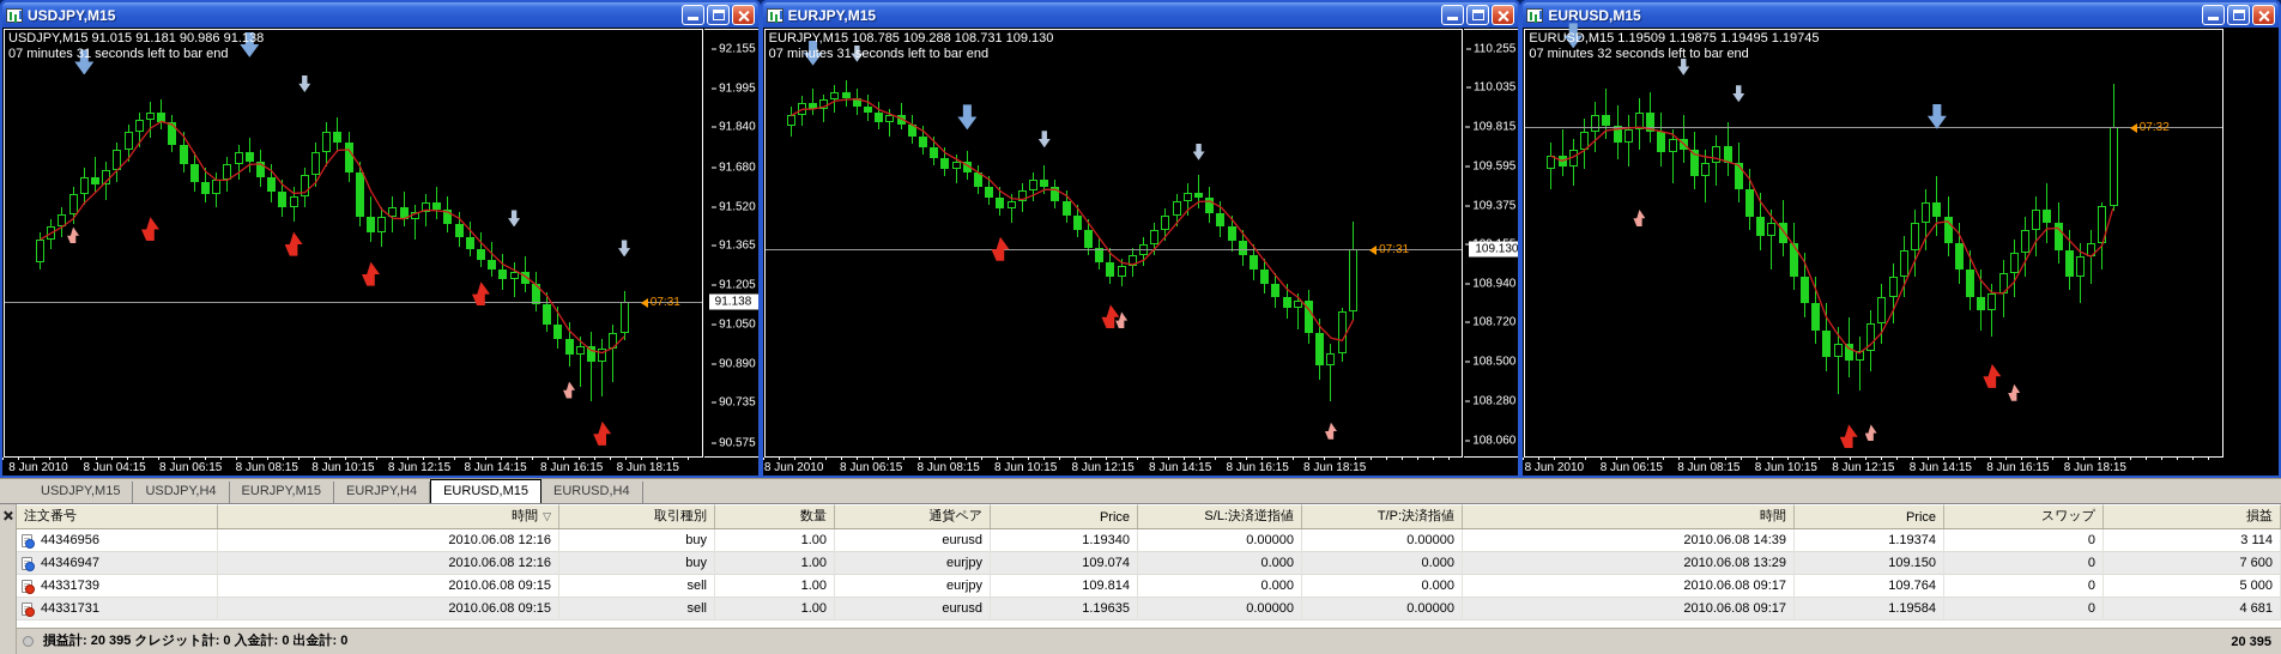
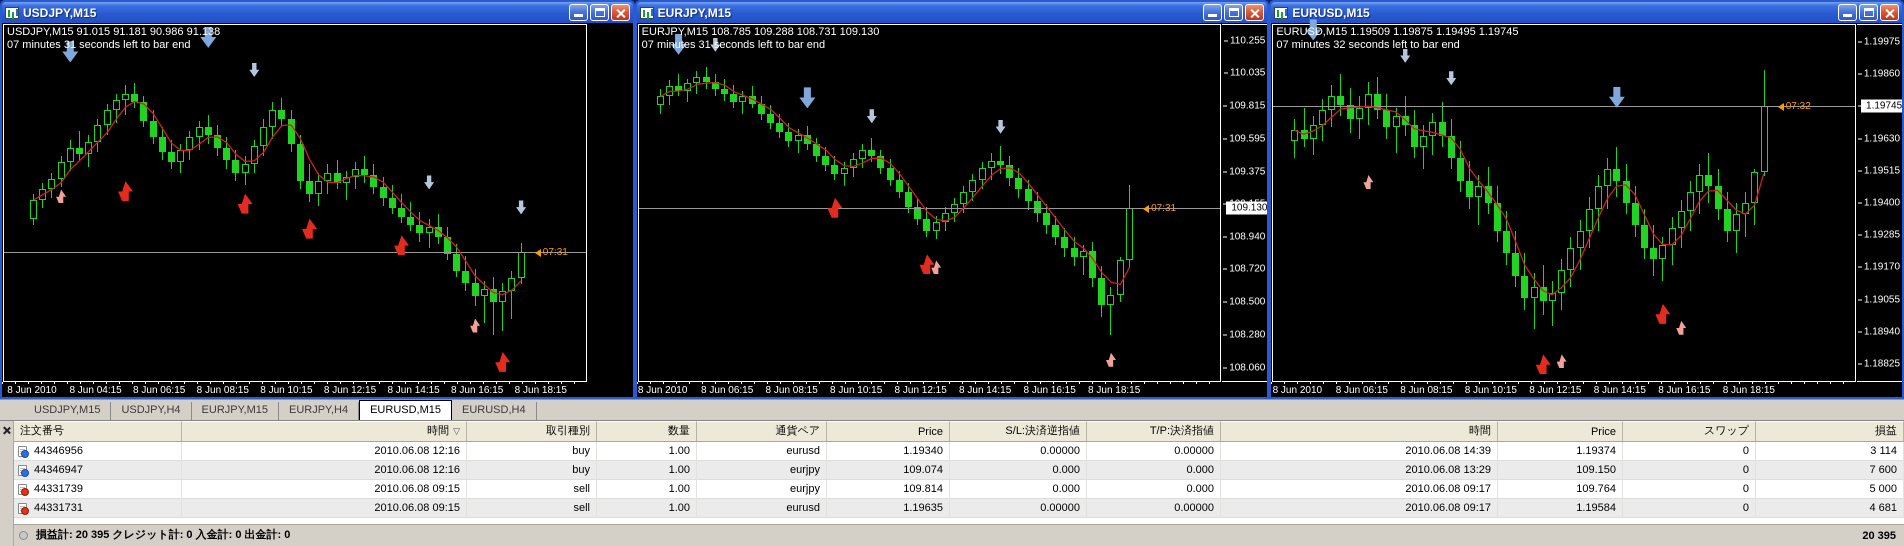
  USDJPY,M15
  07:31
- 92.155
- 91.995
- 91.840
- 91.680
- 91.520
- 91.365
- 91.205
- 91.050
- 90.890
- 90.735
- 90.575
- 91.138
  8 Jun 2010
  8 Jun 04:15
  8 Jun 06:15
  8 Jun 08:15
  8 Jun 10:15
  8 Jun 12:15
  8 Jun 14:15
  8 Jun 16:15
  8 Jun 18:15
  USDJPY,M15 91.015 91.181 90.986 91.138
  07 minutes 31 seconds left to bar end
  EURJPY,M15
  07:31
  110.255
  110.035
  109.815
  109.595
  109.375
  108.940
  108.720
  108.500
  108.280
  108.060
  109.130
  8 Jun 2010
  8 Jun 06:15
  8 Jun 08:15
  8 Jun 10:15
  8 Jun 12:15
  8 Jun 14:15
  8 Jun 16:15
  8 Jun 18:15
  EURJPY,M15 108.785 109.288 108.731 109.130
  07 minutes 31 seconds left to bar end
  EURUSD,M15
  07:32
+ 1.19975
+ 1.19860
+ 1.19630
+ 1.19515
+ 1.19400
+ 1.19285
+ 1.19170
+ 1.19055
+ 1.18940
+ 1.18825
+ 1.19745
  8 Jun 2010
  8 Jun 06:15
  8 Jun 08:15
  8 Jun 10:15
  8 Jun 12:15
  8 Jun 14:15
  8 Jun 16:15
  8 Jun 18:15
  EURUSD,M15 1.19509 1.19875 1.19495 1.19745
  07 minutes 32 seconds left to bar end
  USDJPY,M15
  USDJPY,H4
  EURJPY,M15
  EURJPY,H4
  EURUSD,M15
  EURUSD,H4
  注文番号
  時間
  ▽
  取引種別
  数量
  通貨ペア
  Price
  S/L:決済逆指値
  T/P:決済指値
  時間
  Price
  スワップ
  損益
  44346956
  2010.06.08 12:16
  buy
  1.00
  eurusd
  1.19340
  0.00000
  0.00000
  2010.06.08 14:39
  1.19374
  0
  3 114
  44346947
  2010.06.08 12:16
  buy
  1.00
  eurjpy
  109.074
  0.000
  0.000
  2010.06.08 13:29
  109.150
  0
  7 600
  44331739
  2010.06.08 09:15
  sell
  1.00
  eurjpy
  109.814
  0.000
  0.000
  2010.06.08 09:17
  109.764
  0
  5 000
  44331731
  2010.06.08 09:15
  sell
  1.00
  eurusd
  1.19635
  0.00000
  0.00000
  2010.06.08 09:17
  1.19584
  0
  4 681
  損益計: 20 395 クレジット計: 0 入金計: 0 出金計: 0
  20 395
